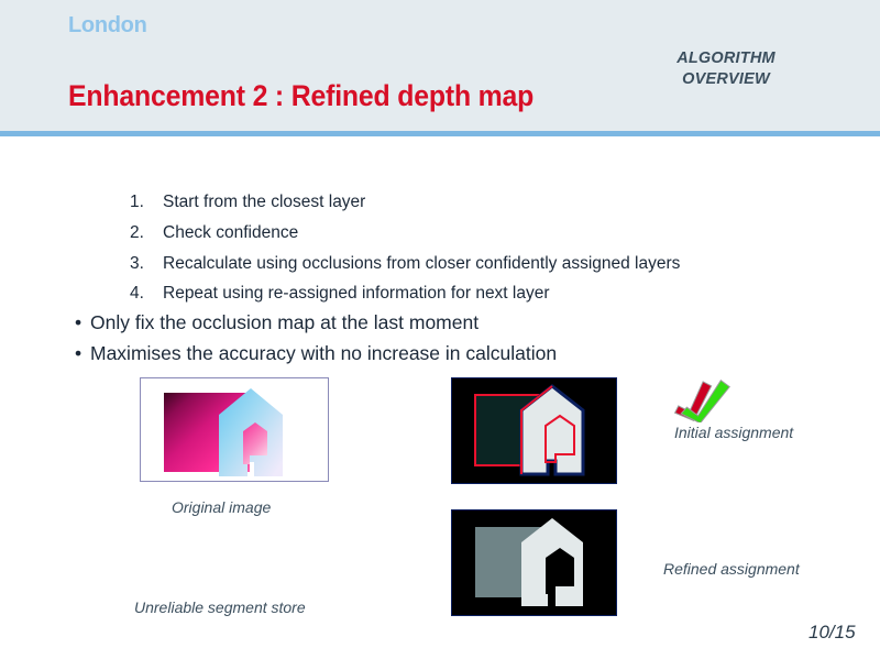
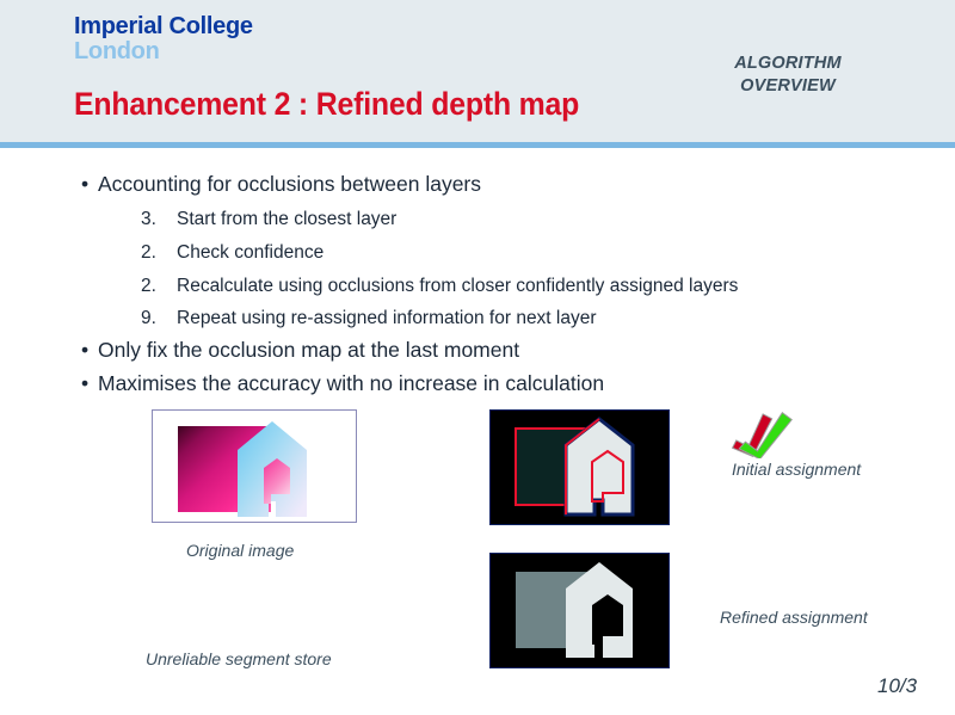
+ Imperial College
  London
  ALGORITHM
  OVERVIEW
  Enhancement 2 : Refined depth map
+ • Accounting for occlusions between layers
- 1. Start from the closest layer
+ 3. Start from the closest layer
  2. Check confidence
- 3. Recalculate using occlusions from closer confidently assigned layers
+ 2. Recalculate using occlusions from closer confidently assigned layers
- 4. Repeat using re-assigned information for next layer
+ 9. Repeat using re-assigned information for next layer
  • Only fix the occlusion map at the last moment
  • Maximises the accuracy with no increase in calculation
  Original image
  Unreliable segment store
  Initial assignment
  Refined assignment
- 10/15
+ 10/3
